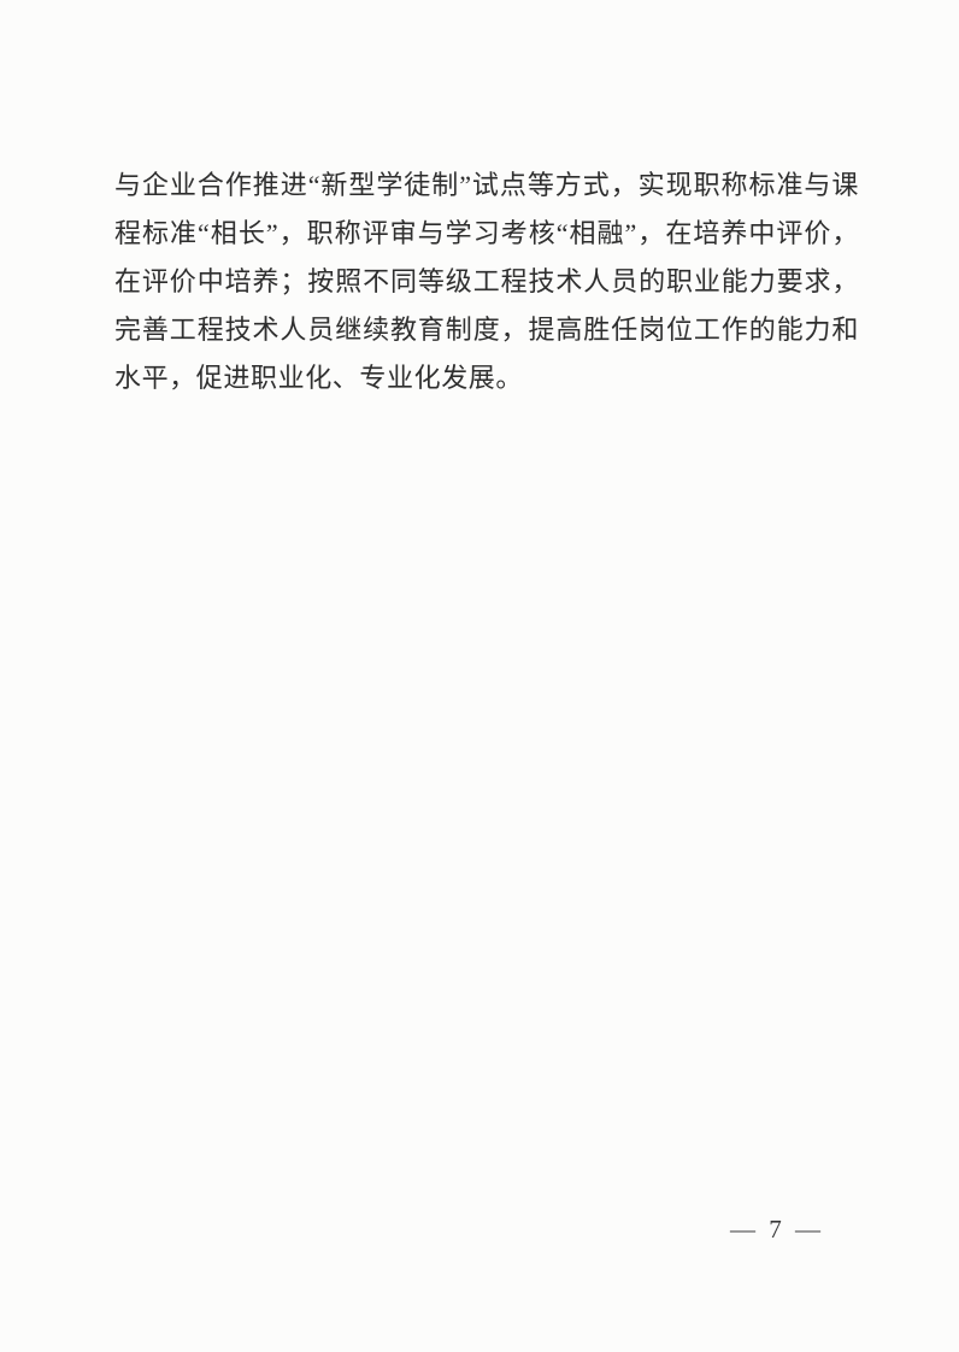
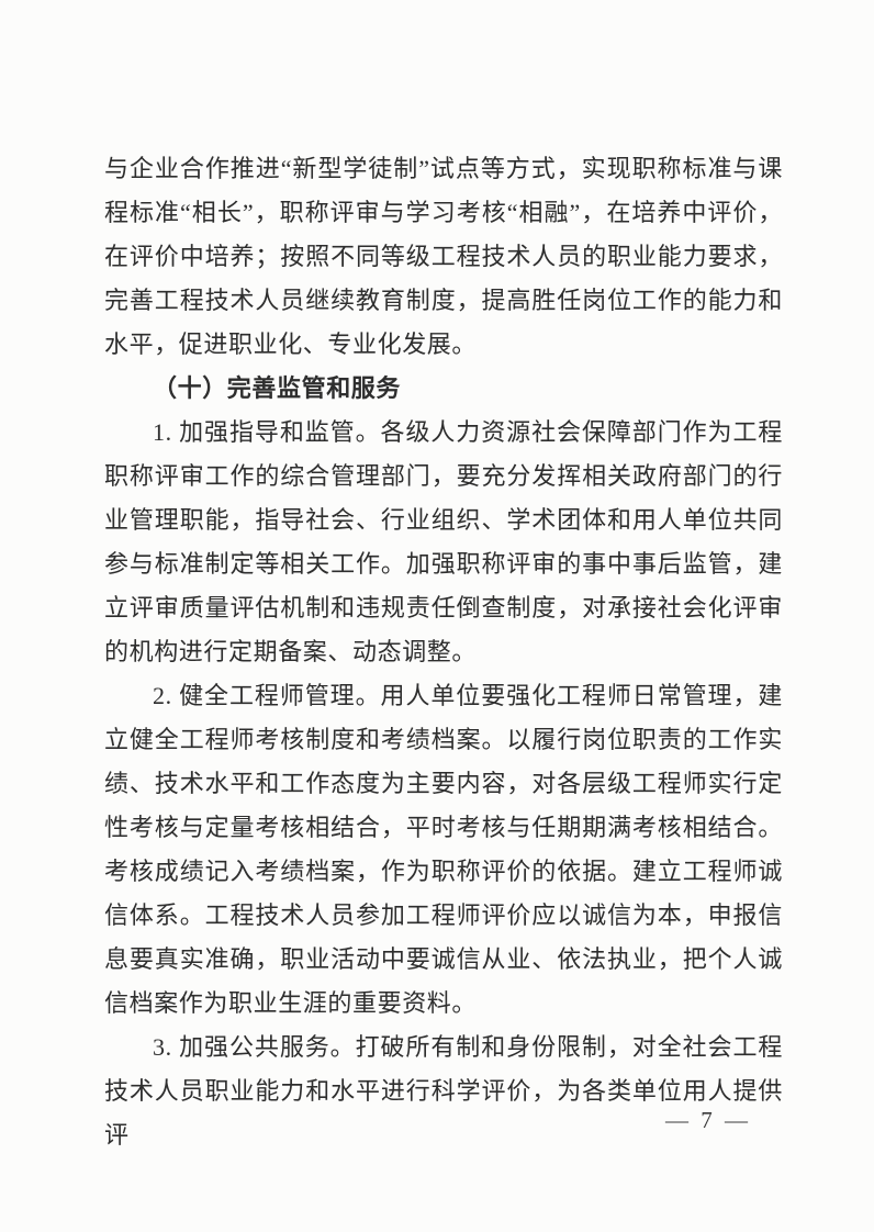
  与企业合作推进“新型学徒制”试点等方式，实现职称标准与课程标准“相长”，职称评审与学习考核“相融”，在培养中评价，在评价中培养；按照不同等级工程技术人员的职业能力要求，完善工程技术人员继续教育制度，提高胜任岗位工作的能力和水平，促进职业化、专业化发展。
+ （十）完善监管和服务
+ 1. 加强指导和监管。各级人力资源社会保障部门作为工程职称评审工作的综合管理部门，要充分发挥相关政府部门的行业管理职能，指导社会、行业组织、学术团体和用人单位共同参与标准制定等相关工作。加强职称评审的事中事后监管，建立评审质量评估机制和违规责任倒查制度，对承接社会化评审的机构进行定期备案、动态调整。
+ 2. 健全工程师管理。用人单位要强化工程师日常管理，建立健全工程师考核制度和考绩档案。以履行岗位职责的工作实绩、技术水平和工作态度为主要内容，对各层级工程师实行定性考核与定量考核相结合，平时考核与任期期满考核相结合。考核成绩记入考绩档案，作为职称评价的依据。建立工程师诚信体系。工程技术人员参加工程师评价应以诚信为本，申报信息要真实准确，职业活动中要诚信从业、依法执业，把个人诚信档案作为职业生涯的重要资料。
+ 3. 加强公共服务。打破所有制和身份限制，对全社会工程技术人员职业能力和水平进行科学评价，为各类单位用人提供评
  — 7 —
